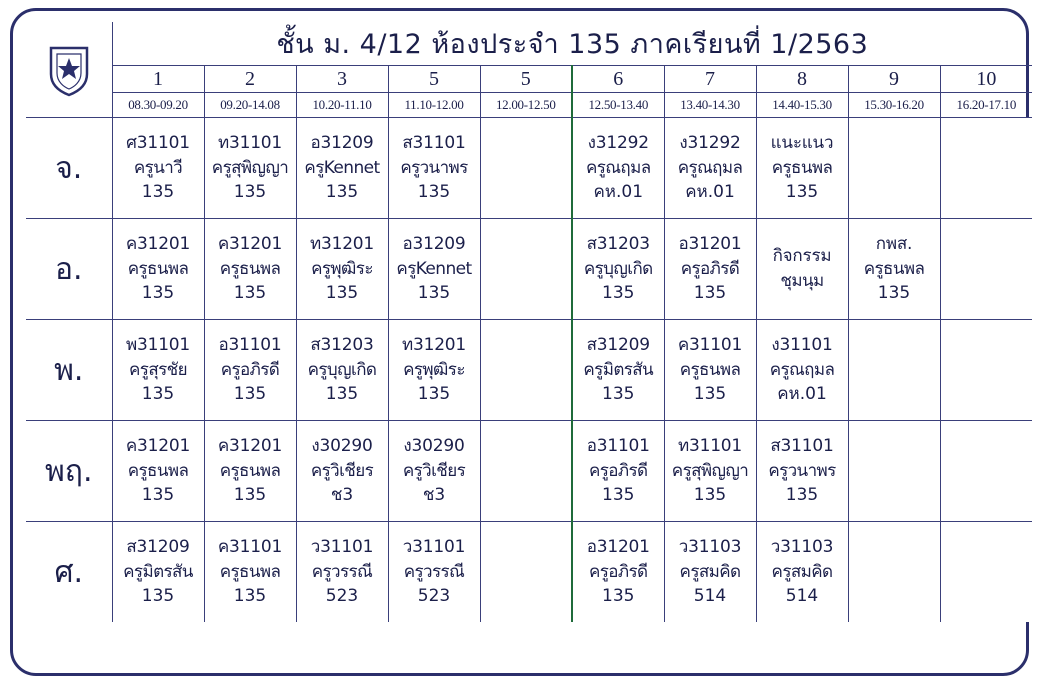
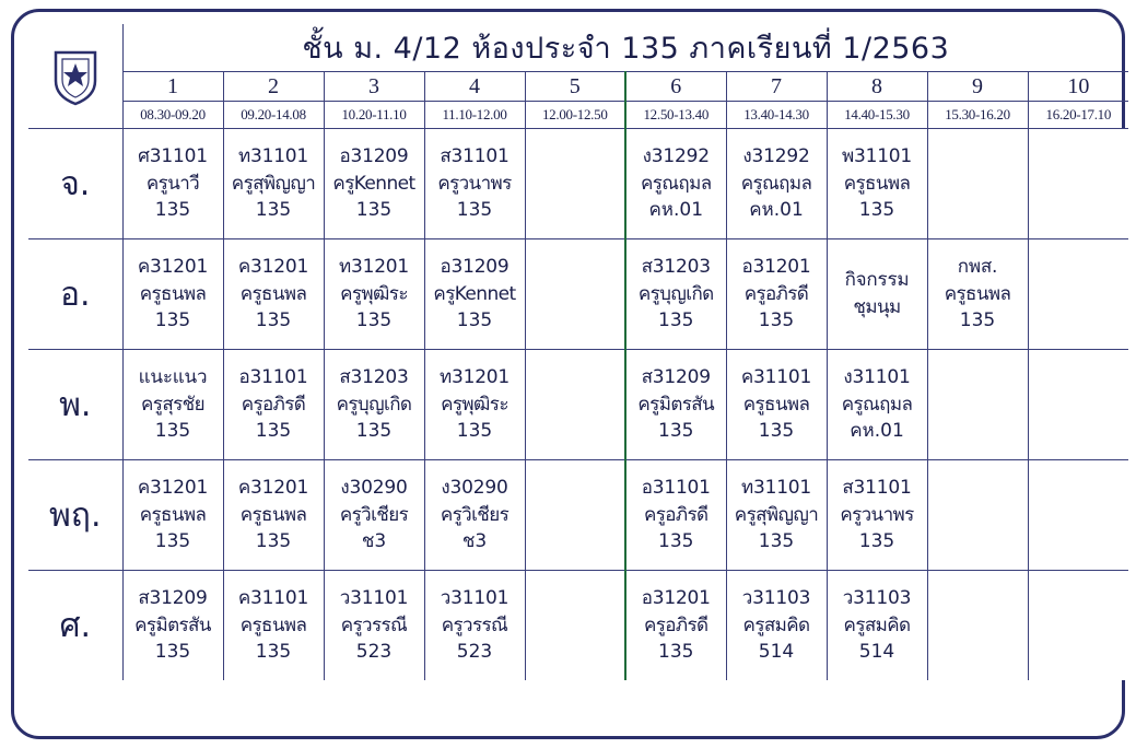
  	ชั้น ม. 4/12 ห้องประจำ 135 ภาคเรียนที่ 1/2563
- 1	2	3	5	5	6	7	8	9	10
+ 1	2	3	4	5	6	7	8	9	10
  08.30-09.20	09.20-14.08	10.20-11.10	11.10-12.00	12.00-12.50	12.50-13.40	13.40-14.30	14.40-15.30	15.30-16.20	16.20-17.10
- จ.	ศ31101ครูนาวี135	ท31101ครูสุพิญญา135	อ31209ครูKennet135	ส31101ครูวนาพร135		ง31292ครูณฤมลคห.01	ง31292ครูณฤมลคห.01	แนะแนวครูธนพล135
+ จ.	ศ31101ครูนาวี135	ท31101ครูสุพิญญา135	อ31209ครูKennet135	ส31101ครูวนาพร135		ง31292ครูณฤมลคห.01	ง31292ครูณฤมลคห.01	พ31101ครูธนพล135
  อ.	ค31201ครูธนพล135	ค31201ครูธนพล135	ท31201ครูพุฒิระ135	อ31209ครูKennet135		ส31203ครูบุญเกิด135	อ31201ครูอภิรดี135	กิจกรรมชุมนุม	กพส.ครูธนพล135
- พ.	พ31101ครูสุรชัย135	อ31101ครูอภิรดี135	ส31203ครูบุญเกิด135	ท31201ครูพุฒิระ135		ส31209ครูมิตรสัน135	ค31101ครูธนพล135	ง31101ครูณฤมลคห.01
+ พ.	แนะแนวครูสุรชัย135	อ31101ครูอภิรดี135	ส31203ครูบุญเกิด135	ท31201ครูพุฒิระ135		ส31209ครูมิตรสัน135	ค31101ครูธนพล135	ง31101ครูณฤมลคห.01
  พฤ.	ค31201ครูธนพล135	ค31201ครูธนพล135	ง30290ครูวิเชียรช3	ง30290ครูวิเชียรช3		อ31101ครูอภิรดี135	ท31101ครูสุพิญญา135	ส31101ครูวนาพร135
  ศ.	ส31209ครูมิตรสัน135	ค31101ครูธนพล135	ว31101ครูวรรณี523	ว31101ครูวรรณี523		อ31201ครูอภิรดี135	ว31103ครูสมคิด514	ว31103ครูสมคิด514
